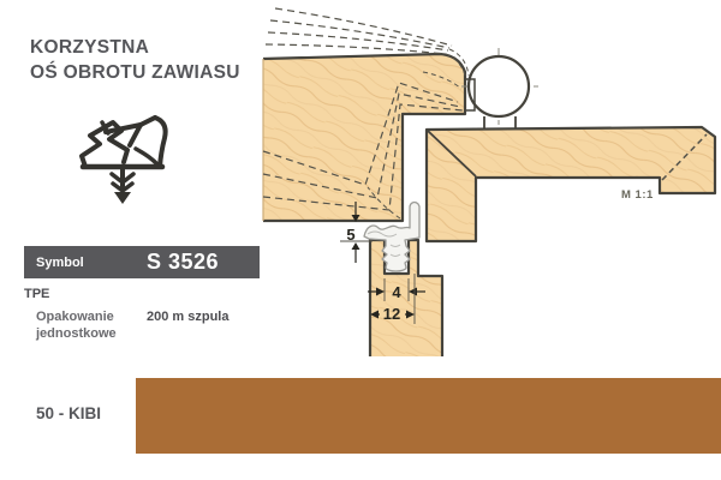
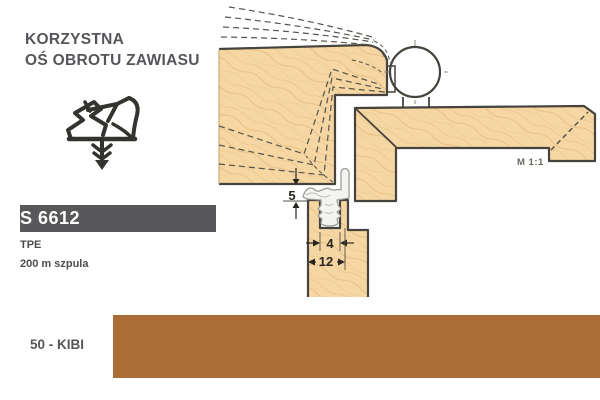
  5
  4
  12
  M 1:1
  KORZYSTNA
  OŚ OBROTU ZAWIASU
- Symbol
- S 3526
+ S 6612
  TPE
- Opakowanie
- jednostkowe
  200 m szpula
  50 - KIBI
